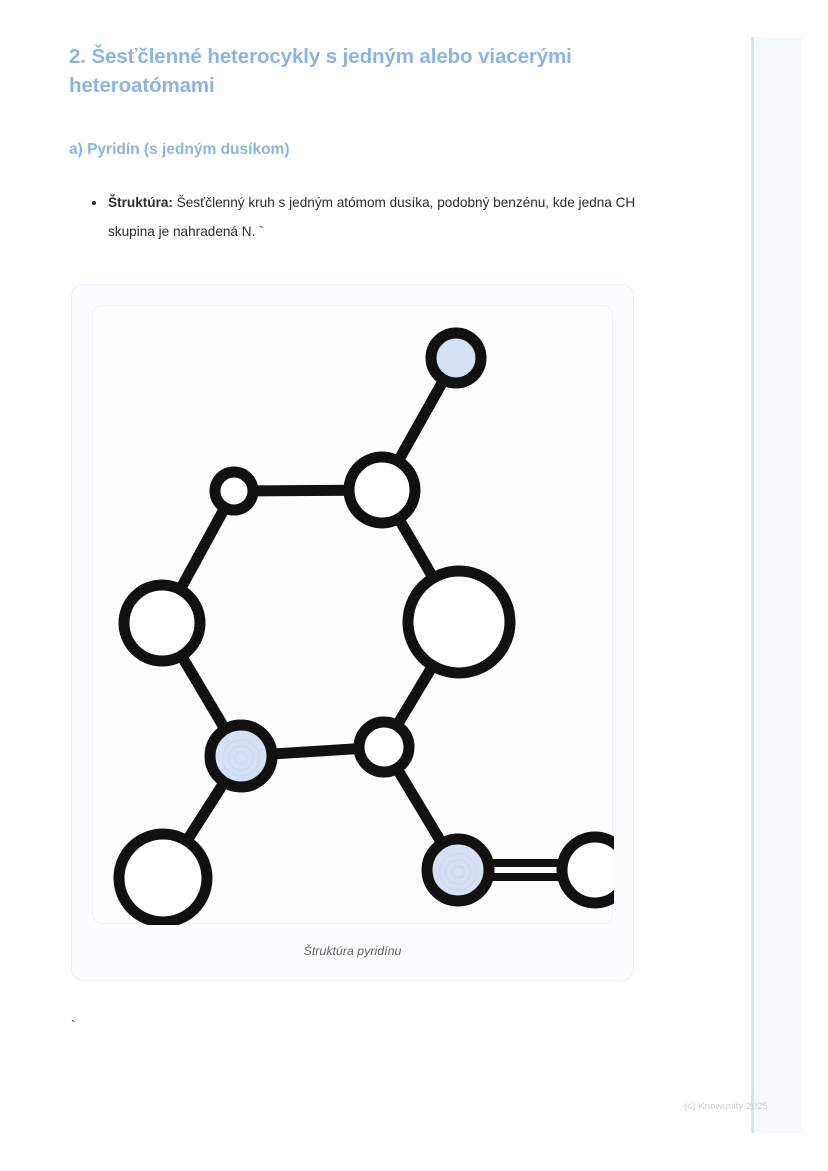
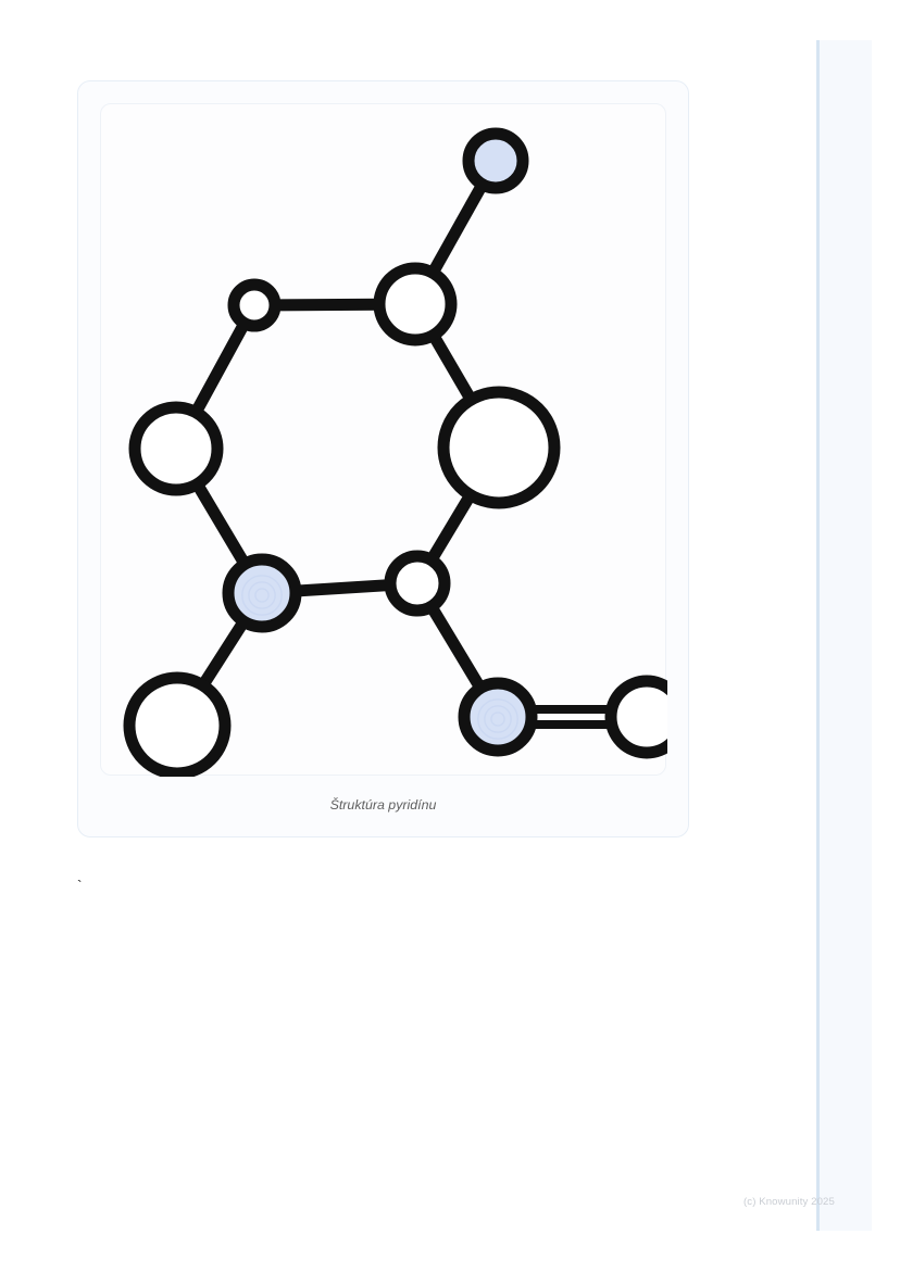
- 2. Šesťčlenné heterocykly s jedným alebo viacerými heteroatómami
- a) Pyridín (s jedným dusíkom)
- Štruktúra: Šesťčlenný kruh s jedným atómom dusíka, podobný benzénu, kde jedna CH skupina je nahradená N. `
  Štruktúra pyridínu
  `
  (c) Knowunity 2025
